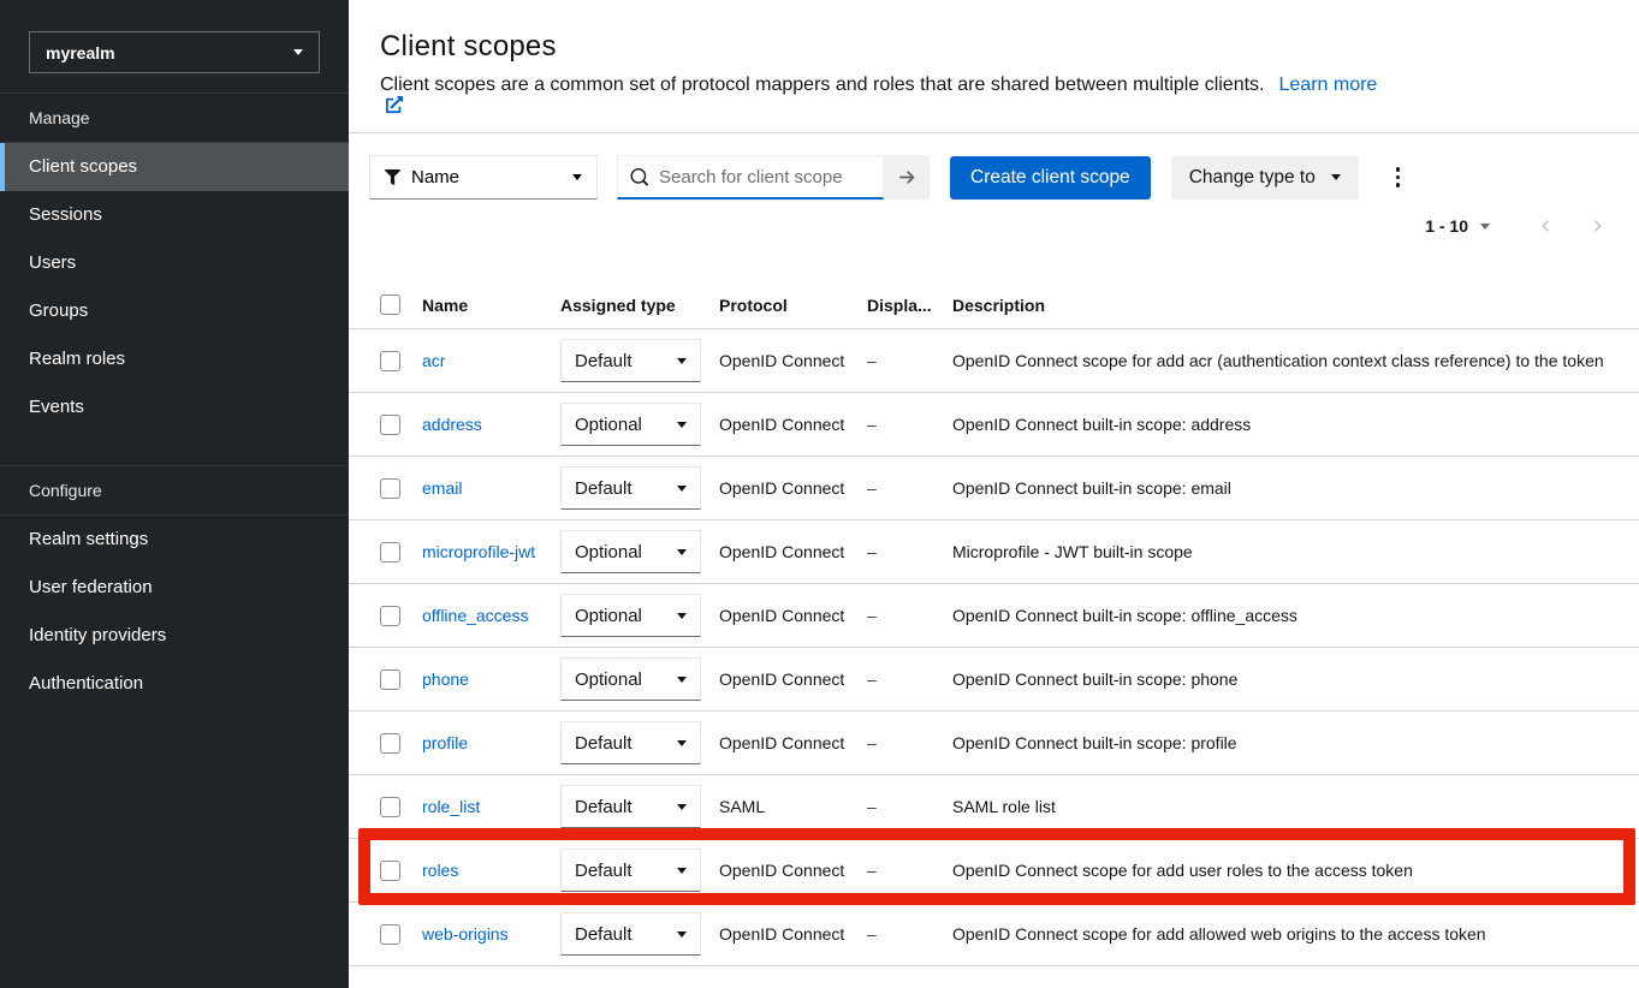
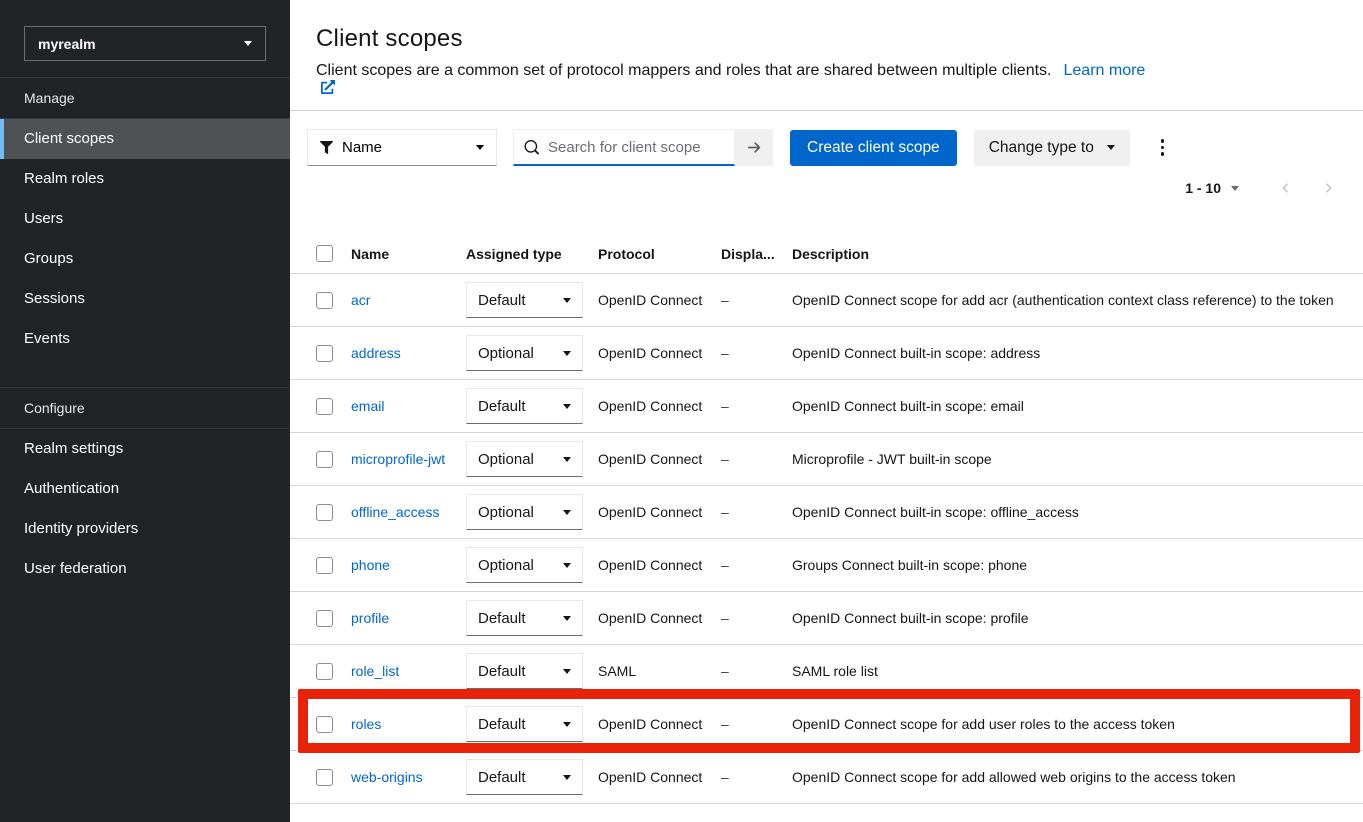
  myrealm
  Manage
  Client scopes
- Sessions
+ Realm roles
  Users
  Groups
- Realm roles
+ Sessions
  Events
  Configure
  Realm settings
- User federation
+ Authentication
  Identity providers
- Authentication
+ User federation
  Client scopes
  Client scopes are a common set of protocol mappers and roles that are shared between multiple clients. Learn more
  Name
  Search for client scope
  Create client scope
  Change type to
  1 - 10
  Name
  Assigned type
  Protocol
  Displa...
  Description
  acr
  Default
  OpenID Connect
  –
  OpenID Connect scope for add acr (authentication context class reference) to the token
  address
  Optional
  OpenID Connect
  –
  OpenID Connect built-in scope: address
  email
  Default
  OpenID Connect
  –
  OpenID Connect built-in scope: email
  microprofile-jwt
  Optional
  OpenID Connect
  –
  Microprofile - JWT built-in scope
  offline_access
  Optional
  OpenID Connect
  –
  OpenID Connect built-in scope: offline_access
  phone
  Optional
  OpenID Connect
  –
- OpenID Connect built-in scope: phone
+ Groups Connect built-in scope: phone
  profile
  Default
  OpenID Connect
  –
  OpenID Connect built-in scope: profile
  role_list
  Default
  SAML
  –
  SAML role list
  roles
  Default
  OpenID Connect
  –
  OpenID Connect scope for add user roles to the access token
  web-origins
  Default
  OpenID Connect
  –
  OpenID Connect scope for add allowed web origins to the access token
